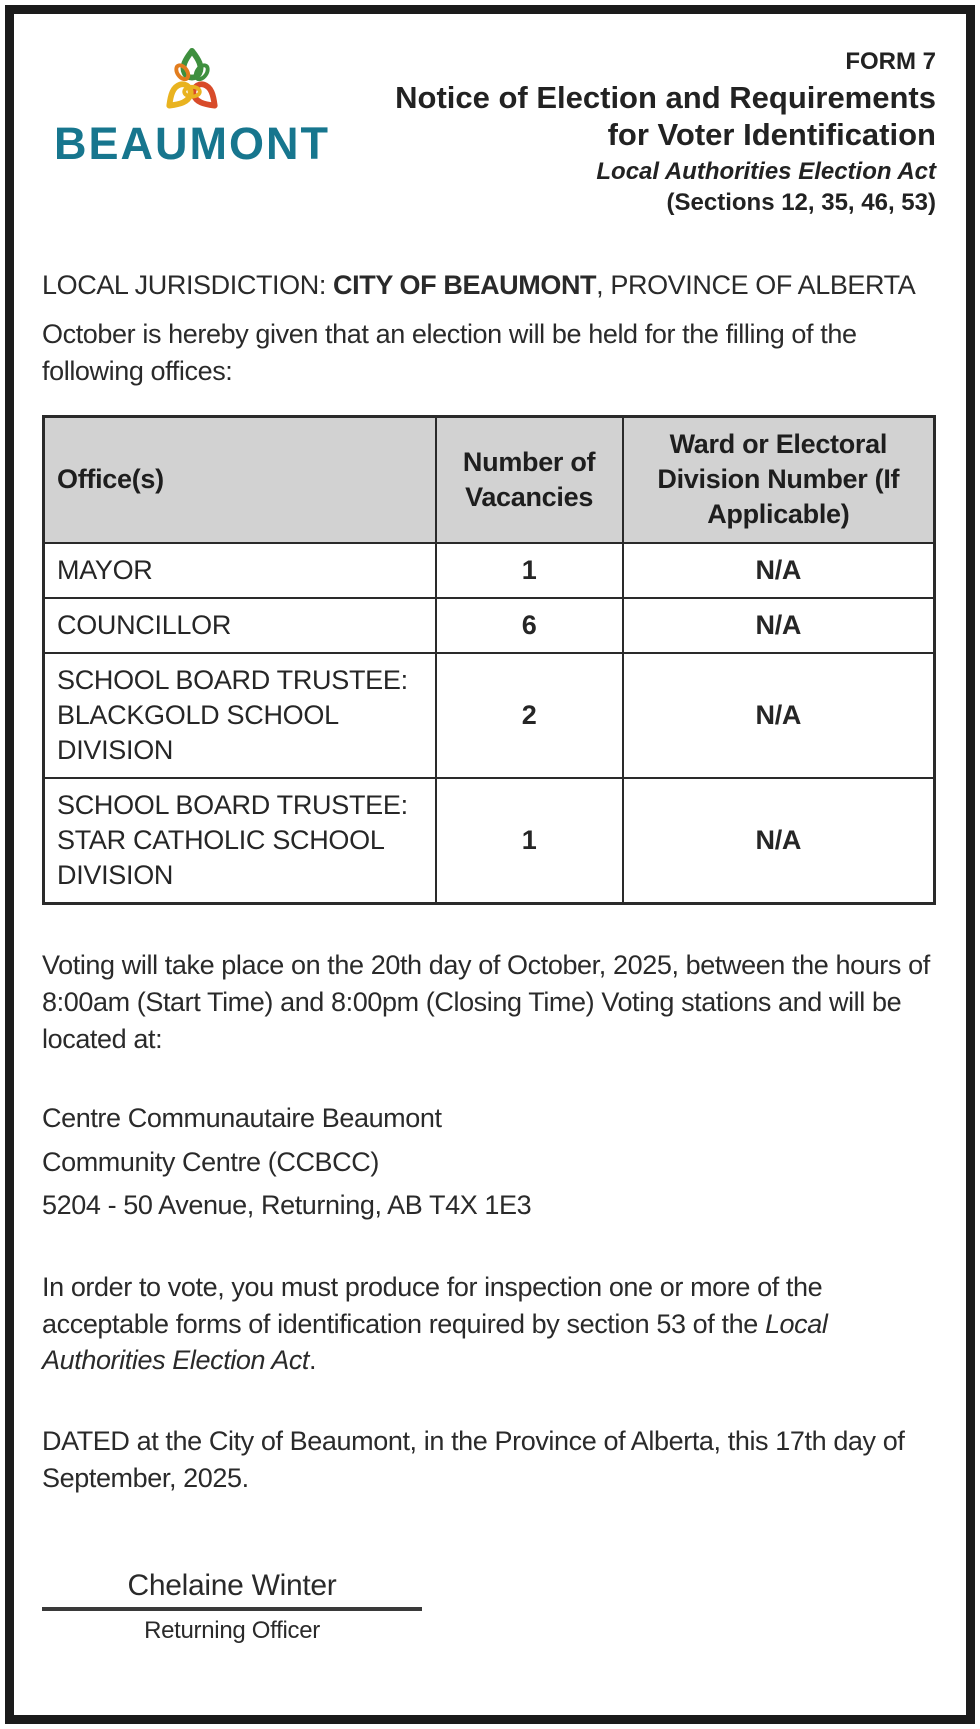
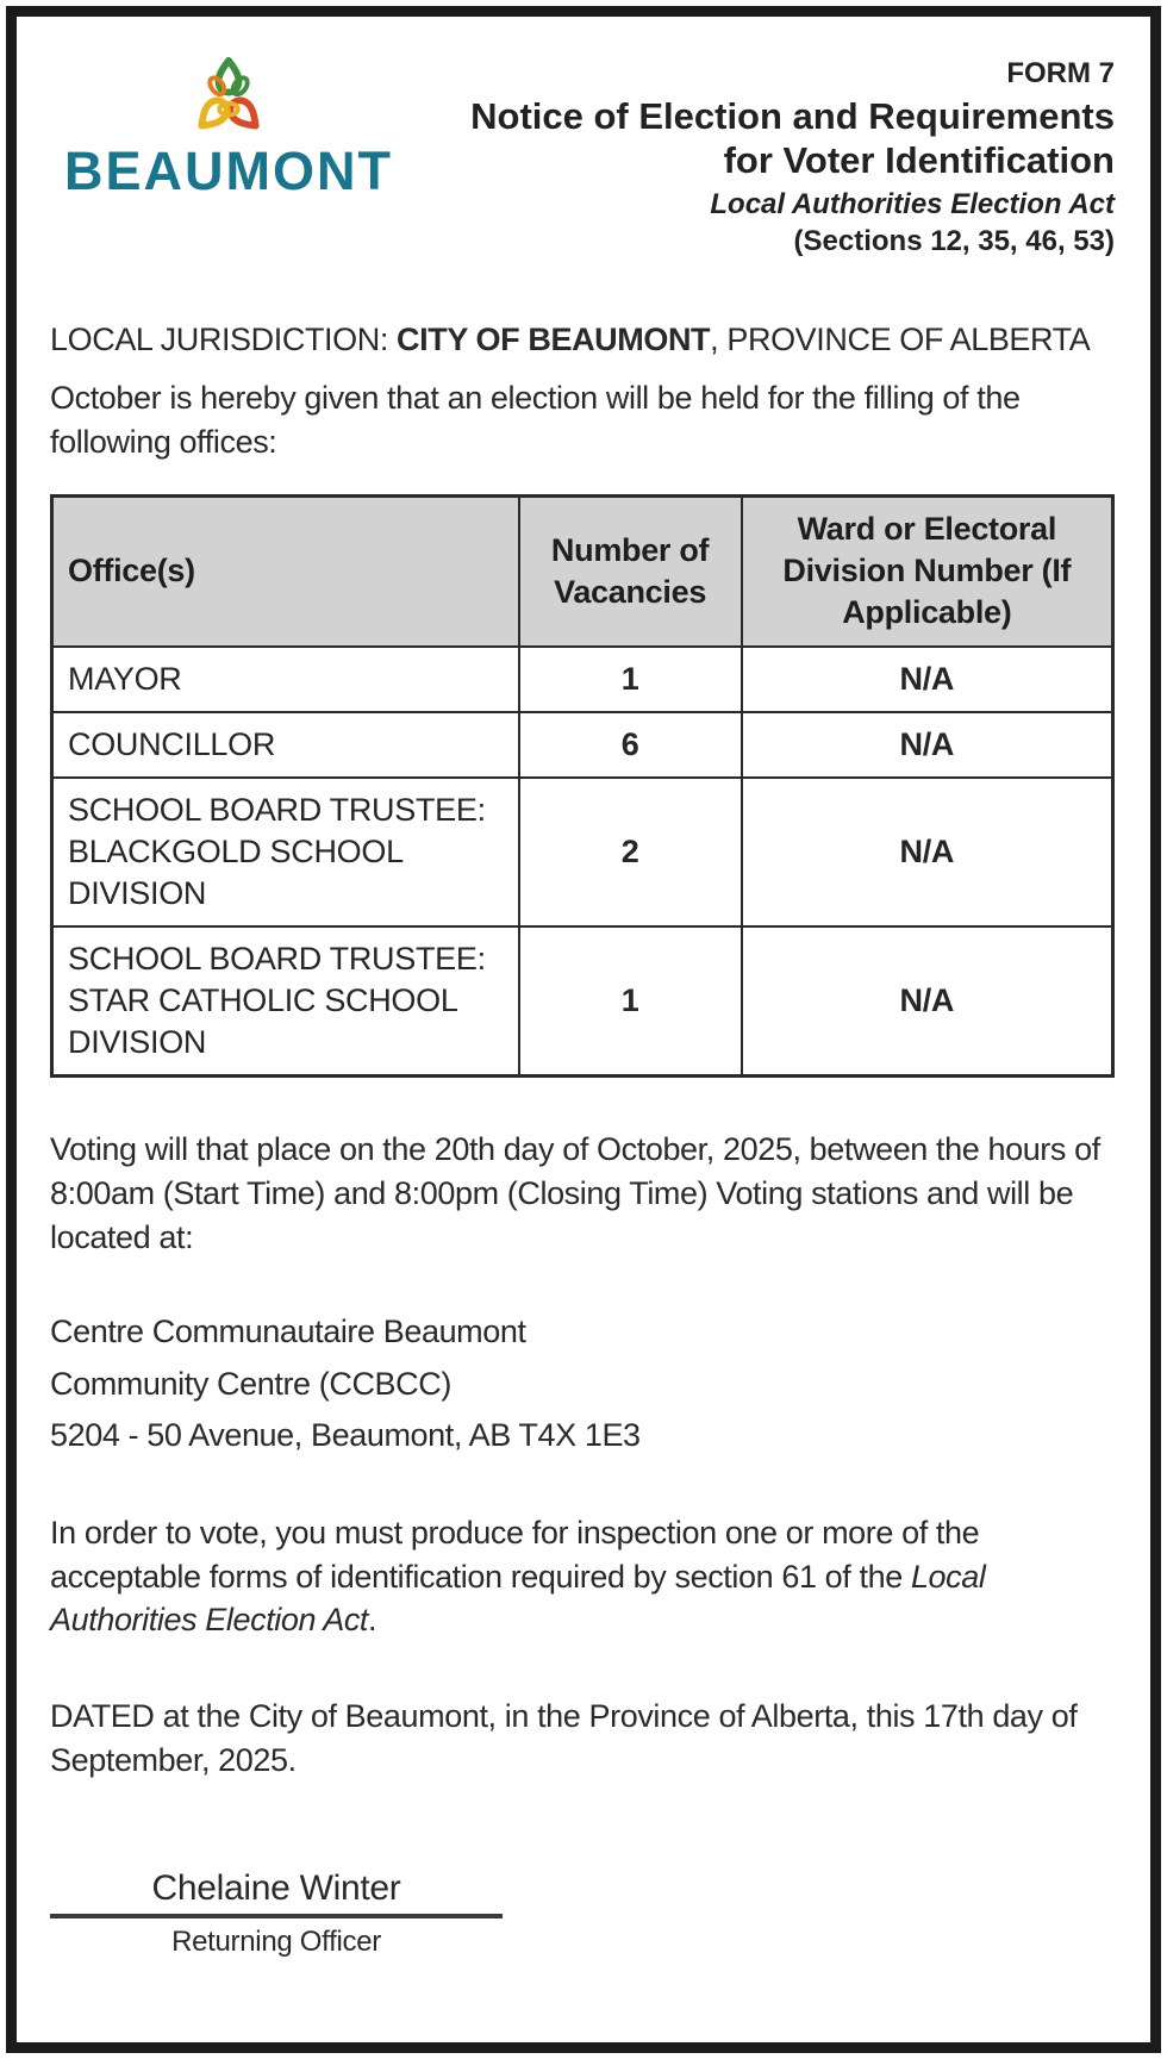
  BEAUMONT
  FORM 7
  Notice of Election and Requirements
  for Voter Identification
  Local Authorities Election Act
  (Sections 12, 35, 46, 53)
  LOCAL JURISDICTION: CITY OF BEAUMONT, PROVINCE OF ALBERTA
  October is hereby given that an election will be held for the filling of the following offices:
  Office(s)	Number of Vacancies	Ward or Electoral Division Number (If Applicable)
  MAYOR	1	N/A
  COUNCILLOR	6	N/A
  SCHOOL BOARD TRUSTEE: BLACKGOLD SCHOOL DIVISION	2	N/A
  SCHOOL BOARD TRUSTEE: STAR CATHOLIC SCHOOL DIVISION	1	N/A
- Voting will take place on the 20th day of October, 2025, between the hours of 8:00am (Start Time) and 8:00pm (Closing Time) Voting stations and will be located at:
+ Voting will that place on the 20th day of October, 2025, between the hours of 8:00am (Start Time) and 8:00pm (Closing Time) Voting stations and will be located at:
  Centre Communautaire Beaumont
  Community Centre (CCBCC)
- 5204 - 50 Avenue, Returning, AB T4X 1E3
+ 5204 - 50 Avenue, Beaumont, AB T4X 1E3
- In order to vote, you must produce for inspection one or more of the acceptable forms of identification required by section 53 of the Local Authorities Election Act.
+ In order to vote, you must produce for inspection one or more of the acceptable forms of identification required by section 61 of the Local Authorities Election Act.
  DATED at the City of Beaumont, in the Province of Alberta, this 17th day of September, 2025.
  Chelaine Winter
  Returning Officer
